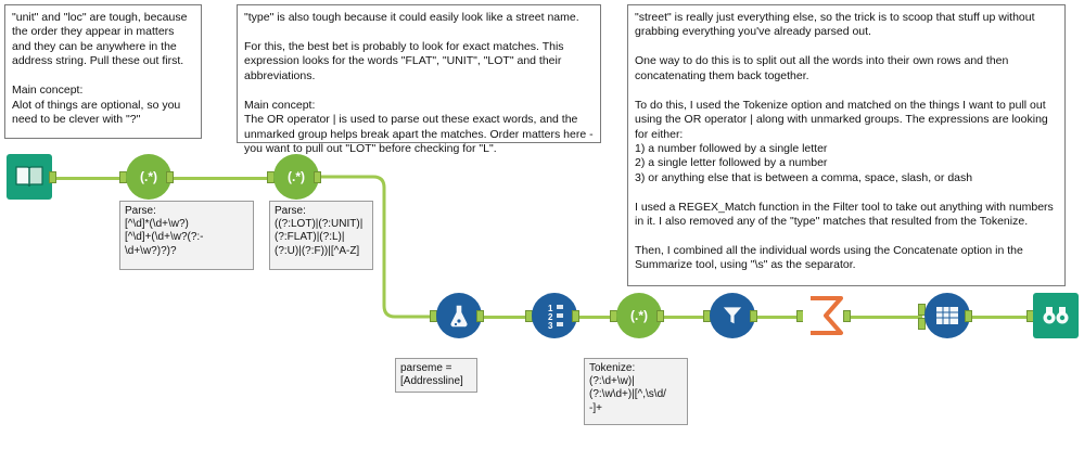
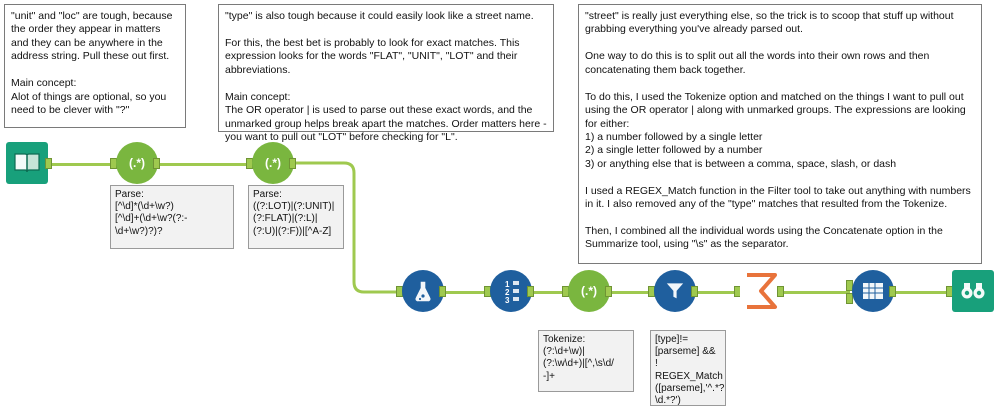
  "unit" and "loc" are tough, because the order they appear in matters and they can be anywhere in the address string. Pull these out first.
  Main concept:
  Alot of things are optional, so you need to be clever with "?"
  "type" is also tough because it could easily look like a street name.
  For this, the best bet is probably to look for exact matches. This expression looks for the words "FLAT", "UNIT", "LOT" and their abbreviations.
  Main concept:
  The OR operator | is used to parse out these exact words, and the unmarked group helps break apart the matches. Order matters here - you want to pull out "LOT" before checking for "L".
  "street" is really just everything else, so the trick is to scoop that stuff up without grabbing everything you've already parsed out.
  One way to do this is to split out all the words into their own rows and then concatenating them back together.
  To do this, I used the Tokenize option and matched on the things I want to pull out using the OR operator | along with unmarked groups. The expressions are looking for either:
  1) a number followed by a single letter
  2) a single letter followed by a number
  3) or anything else that is between a comma, space, slash, or dash
  I used a REGEX_Match function in the Filter tool to take out anything with numbers in it. I also removed any of the "type" matches that resulted from the Tokenize.
  Then, I combined all the individual words using the Concatenate option in the Summarize tool, using "\s" as the separator.
  (.*)
  (.*)
  1
  2
  3
  (.*)
  Parse:
  [^\d]*(\d+\w?)
  [^\d]+(\d+\w?(?:-
  \d+\w?)?)?
  Parse:
  ((?:LOT)|(?:UNIT)|
  (?:FLAT)|(?:L)|
  (?:U)|(?:F))|[^A-Z]
- parseme =
- [Addressline]
  Tokenize:
  (?:\d+\w)|
  (?:\w\d+)|[^,\s\d/
  -]+
+ [type]!=
+ [parseme] && !
+ REGEX_Match
+ ([parseme],'^.*?
+ \d.*?')
